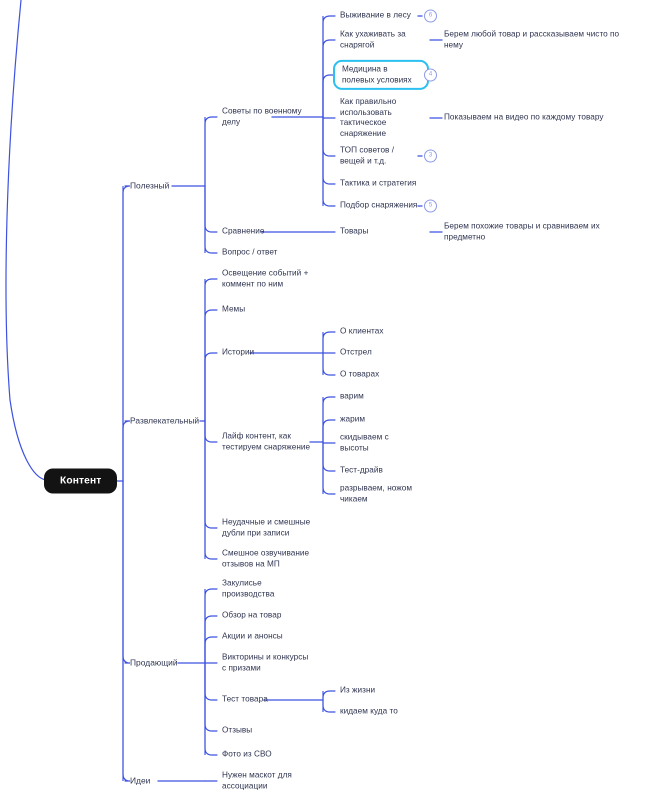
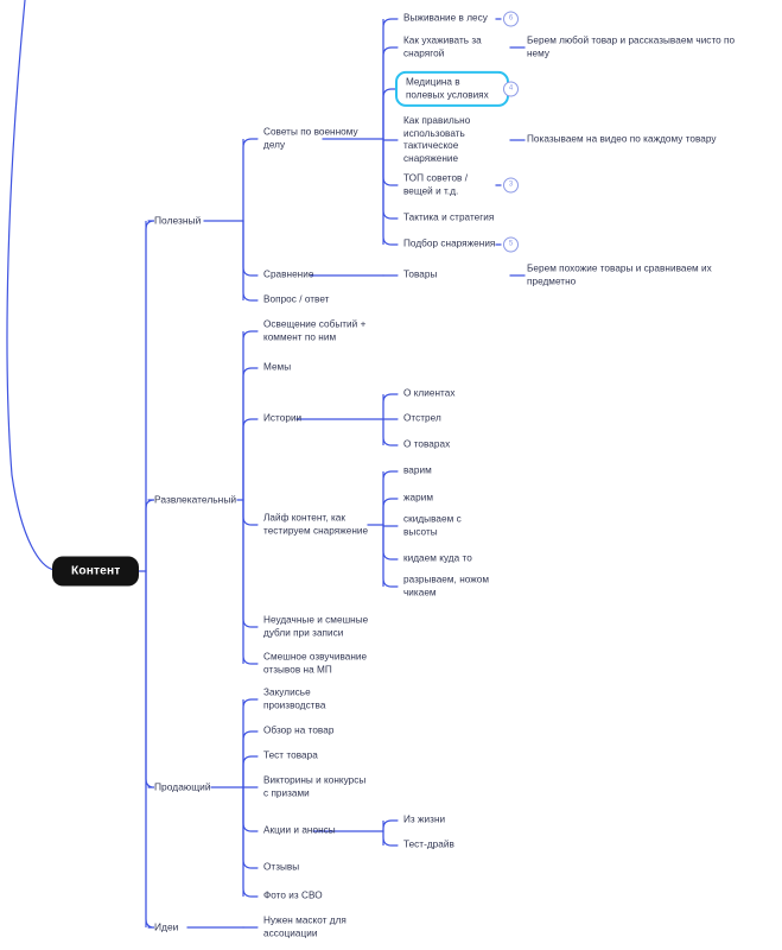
  Контент
  Полезный
  Развлекательный
  Продающий
  Идеи
  Советы по военному
  делу
  Сравнение
  Вопрос / ответ
  Освещение событий +
  коммент по ним
  Мемы
  Истории
  Лайф контент, как
  тестируем снаряжение
  Неудачные и смешные
  дубли при записи
  Смешное озвучивание
  отзывов на МП
  Закулисье
  производства
  Обзор на товар
- Акции и анонсы
+ Тест товара
  Викторины и конкурсы
  с призами
- Тест товара
+ Акции и анонсы
  Отзывы
  Фото из СВО
  Нужен маскот для
  ассоциации
  Выживание в лесу
  Как ухаживать за
  снарягой
  Берем любой товар и рассказываем чисто по
  нему
  Медицина в
  полевых условиях
  Как правильно
  использовать
  тактическое
  снаряжение
  Показываем на видео по каждому товару
  ТОП советов /
  вещей и т.д.
  Тактика и стратегия
  Подбор снаряжения
  Товары
  Берем похожие товары и сравниваем их
  предметно
  О клиентах
  Отстрел
  О товарах
  варим
  жарим
  скидываем с
  высоты
- Тест-драйв
+ кидаем куда то
  разрываем, ножом
  чикаем
  Из жизни
- кидаем куда то
+ Тест-драйв
